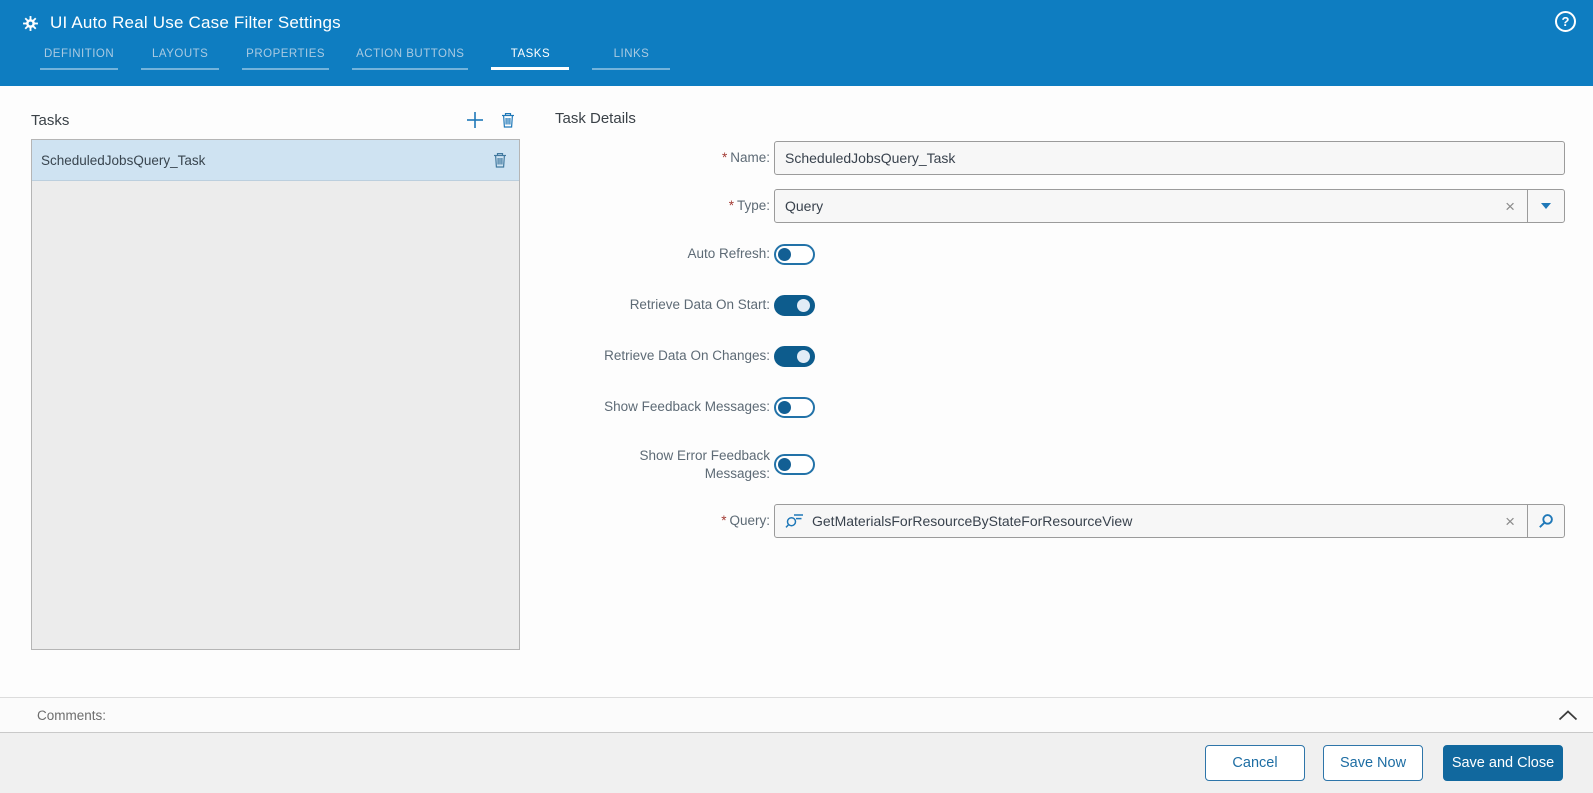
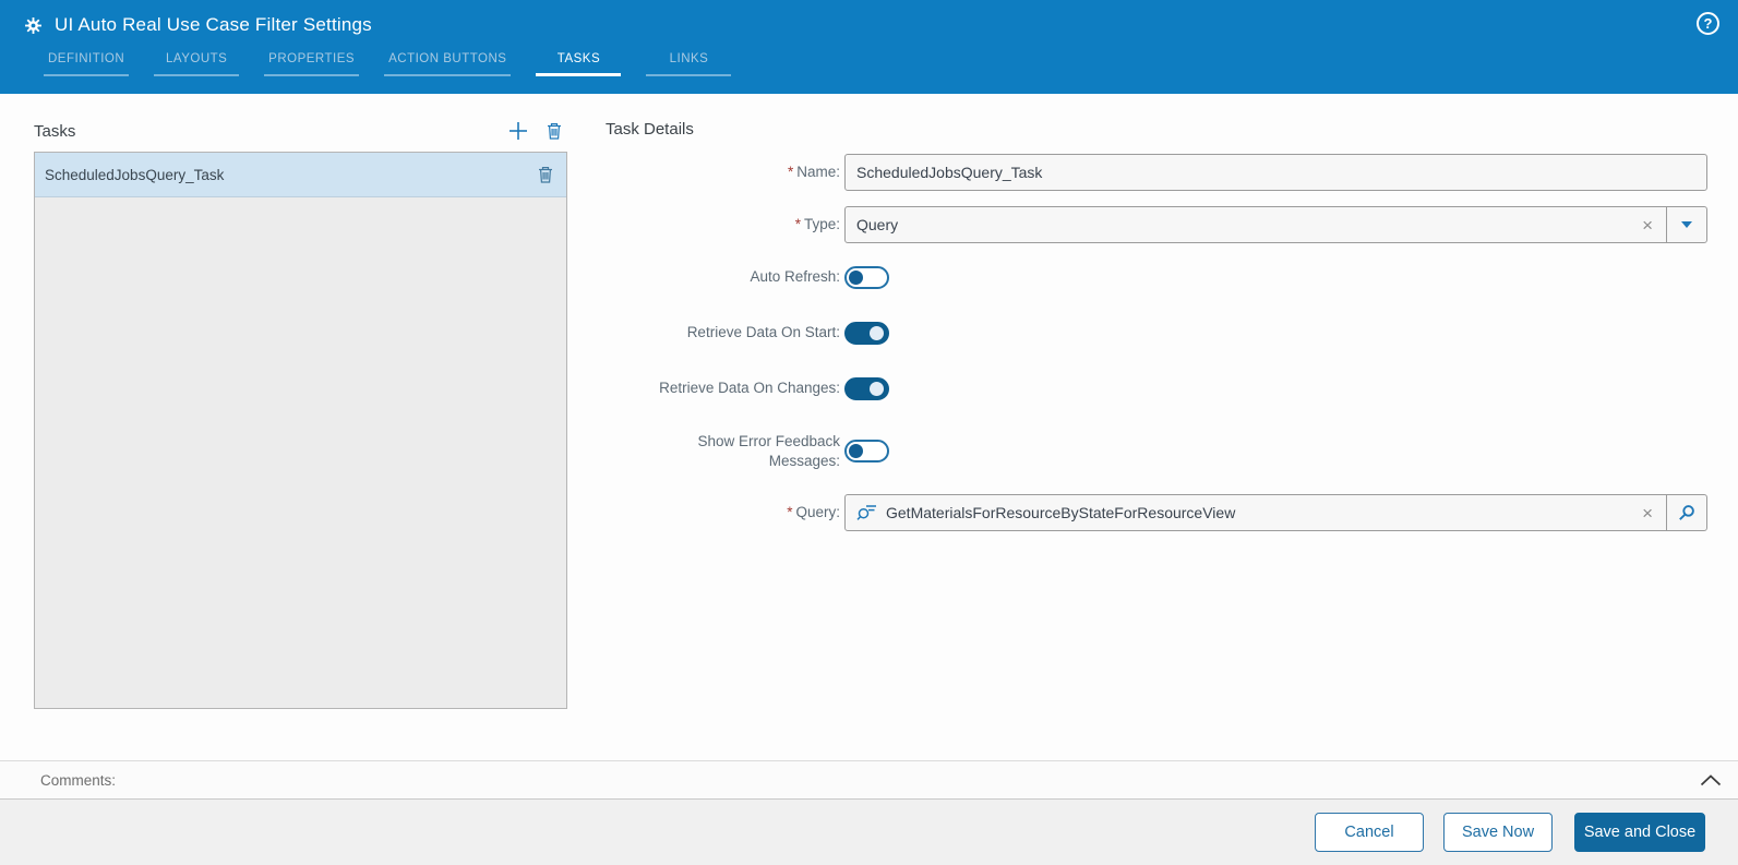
  UI Auto Real Use Case Filter Settings
  ?
  DEFINITION
  LAYOUTS
  PROPERTIES
  ACTION BUTTONS
  TASKS
  LINKS
  Tasks
  ScheduledJobsQuery_Task
  Task Details
  * Name:
  ScheduledJobsQuery_Task
  * Type:
  Query
  ×
  Auto Refresh:
  Retrieve Data On Start:
  Retrieve Data On Changes:
- Show Feedback Messages:
  Show Error Feedback Messages:
  * Query:
  GetMaterialsForResourceByStateForResourceView
  ×
  Comments:
  Cancel
  Save Now
  Save and Close
